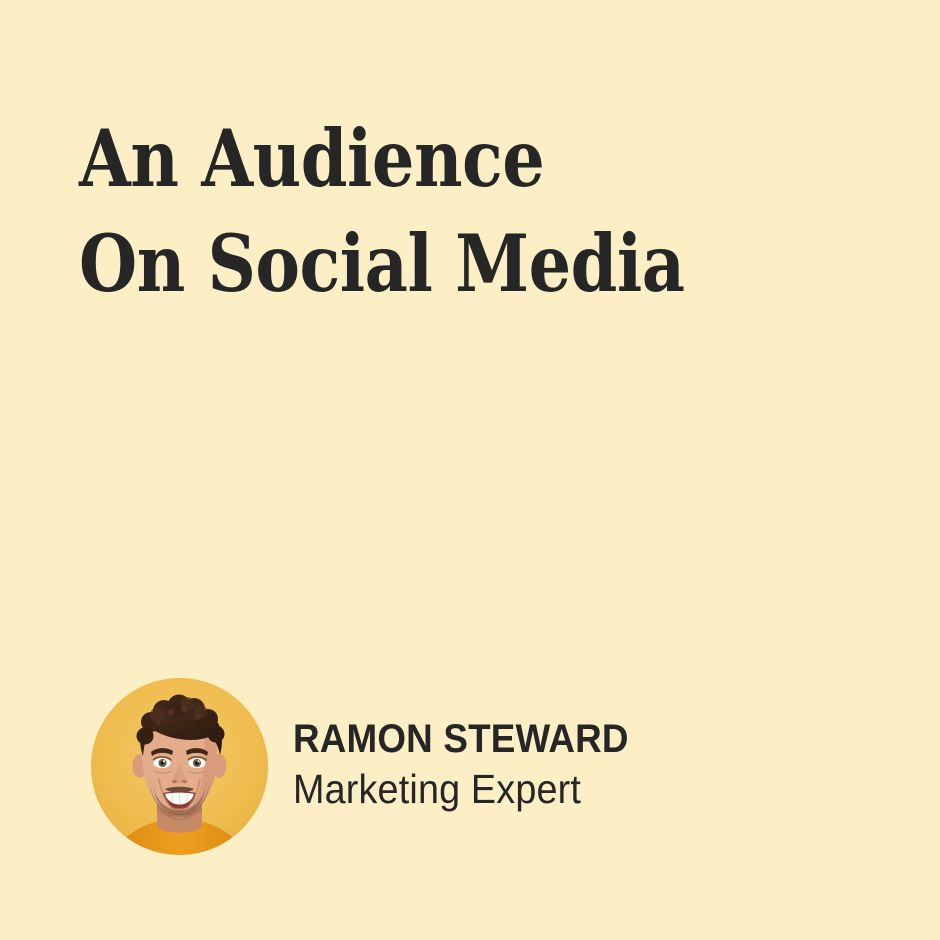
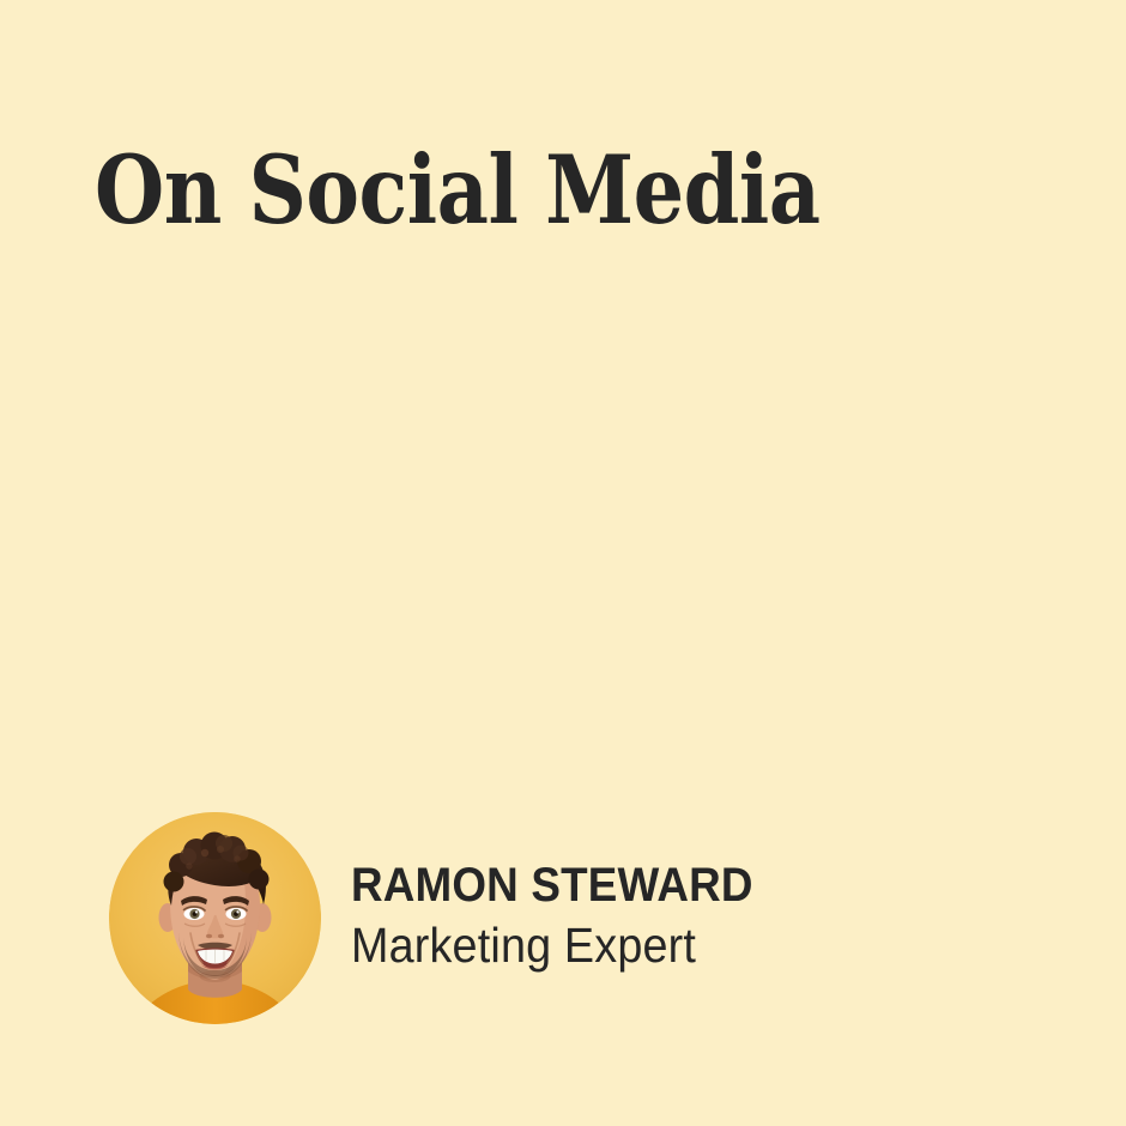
- An Audience
  On Social Media
  RAMON STEWARD
  Marketing Expert
